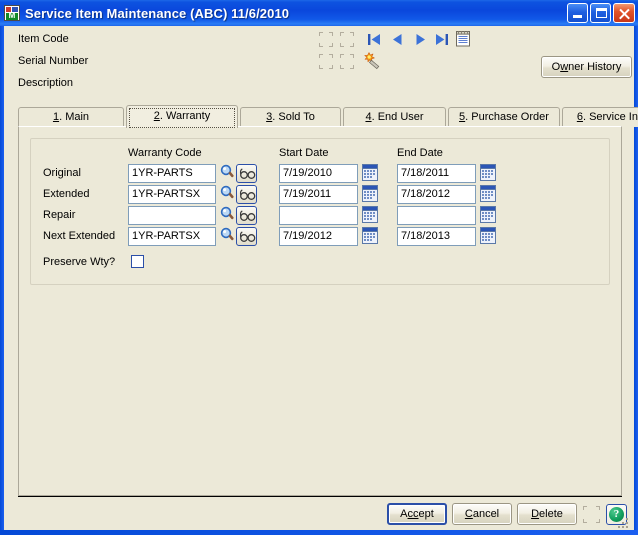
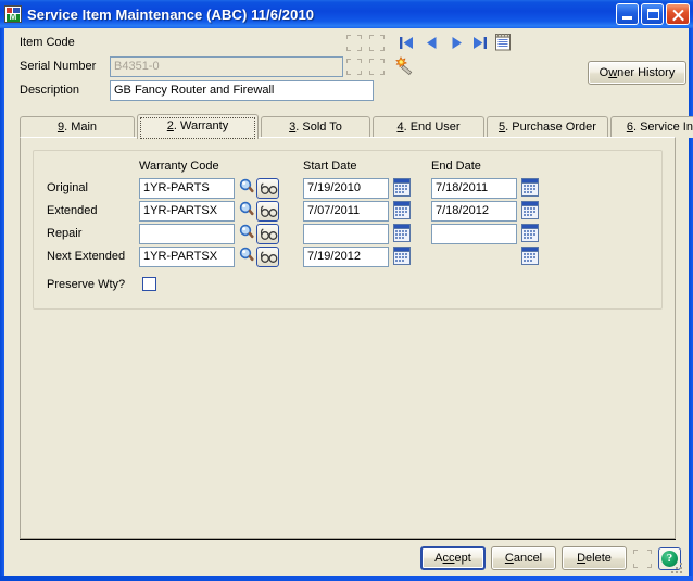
  M
  Service Item Maintenance (ABC) 11/6/2010
  Item Code
  Serial Number
  Description
+ B4351-0
+ GB Fancy Router and Firewall
  Owner History
- 1. Main
+ 9. Main
  2. Warranty
  3. Sold To
  4. End User
  5. Purchase Order
  6. Service In
  Warranty Code
  Start Date
  End Date
  Original
  1YR-PARTS
  7/19/2010
  7/18/2011
  Extended
  1YR-PARTSX
- 7/19/2011
+ 7/07/2011
  7/18/2012
  Repair
  Next Extended
  1YR-PARTSX
  7/19/2012
- 7/18/2013
  Preserve Wty?
  Accept
  Cancel
  Delete
  ?
